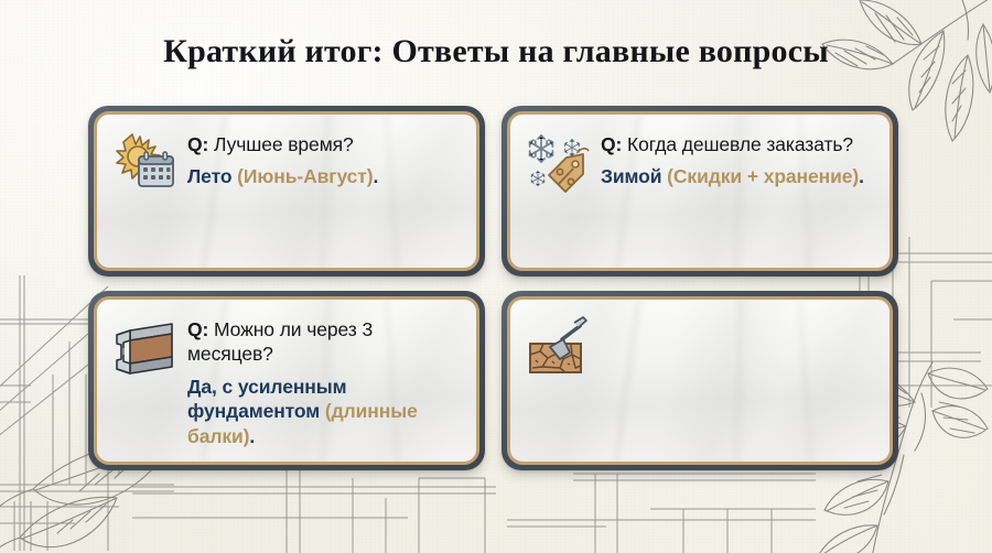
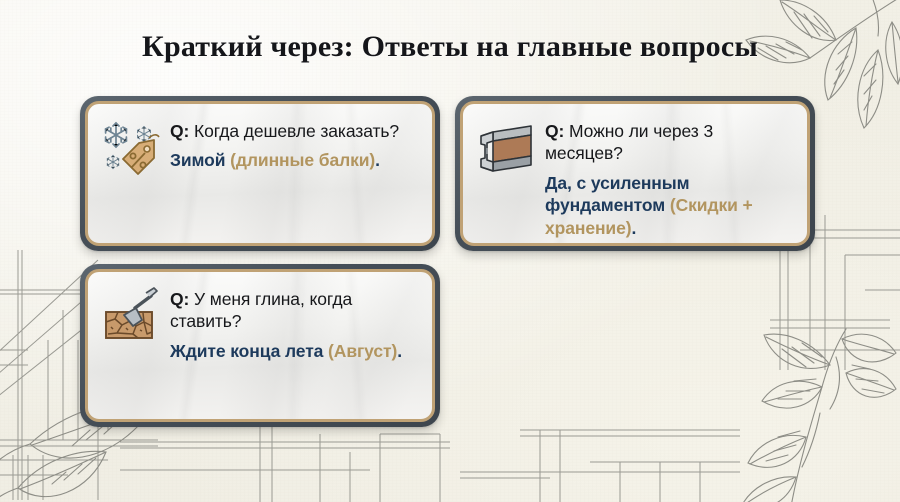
- Краткий итог: Ответы на главные вопросы
+ Краткий через: Ответы на главные вопросы
- Q: Лучшее время?
- Лето (Июнь-Август).
  Q: Когда дешевле заказать?
- Зимой (Скидки + хранение).
+ Зимой (длинные балки).
  Q: Можно ли через 3 месяцев?
- Да, с усиленным фундаментом (длинные балки).
+ Да, с усиленным фундаментом (Скидки + хранение).
+ Q: У меня глина, когда ставить?
+ Ждите конца лета (Август).
